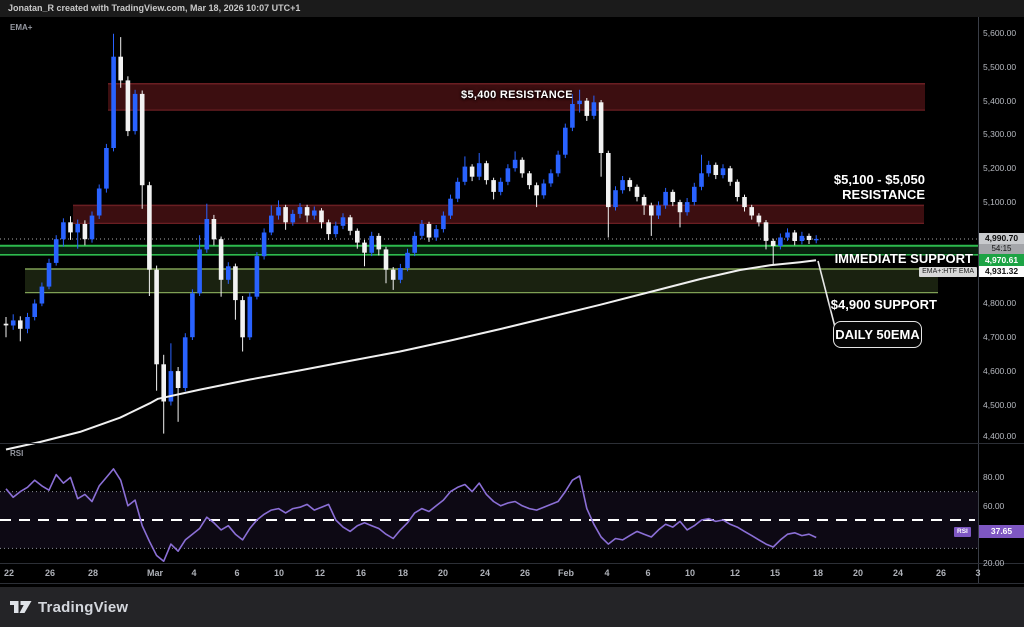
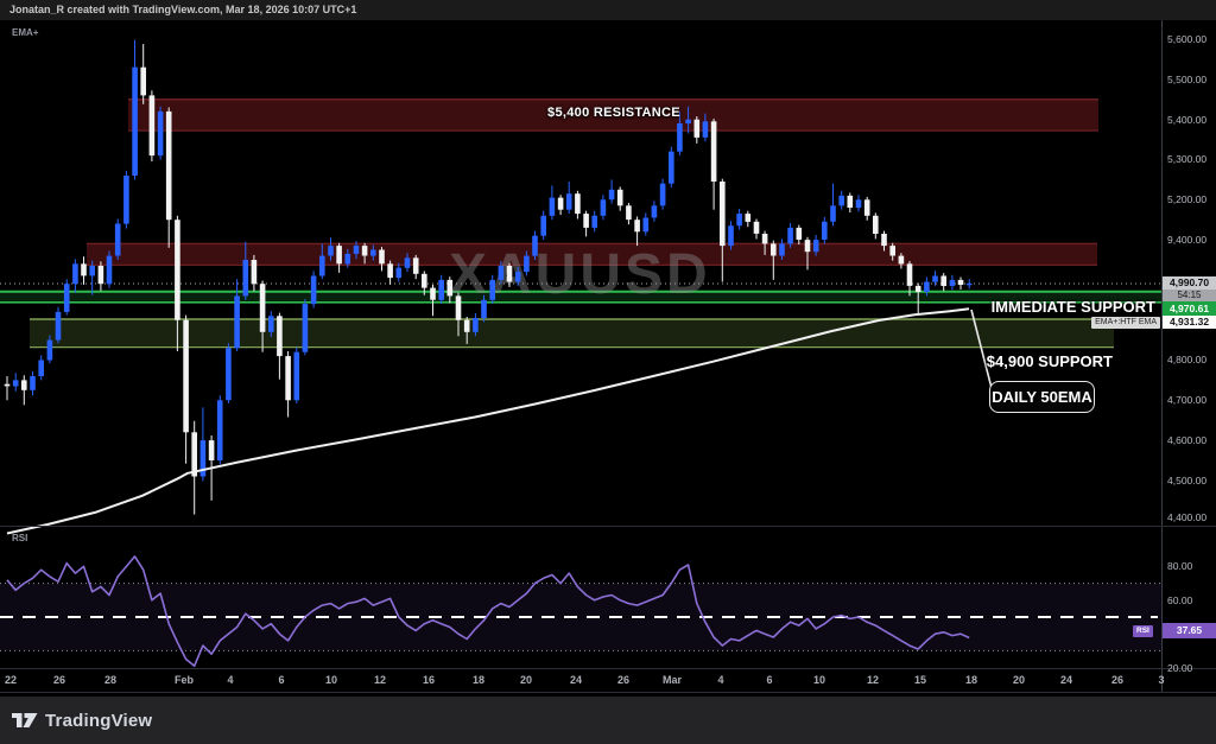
  Jonatan_R created with TradingView.com, Mar 18, 2026 10:07 UTC+1
+ XAUUSD
  EMA+
  RSI
  $5,400 RESISTANCE
- $5,100 - $5,050
- RESISTANCE
  IMMEDIATE SUPPORT
  $4,900 SUPPORT
  DAILY 50EMA
  5,600.00
  5,500.00
  5,400.00
  5,300.00
  5,200.00
- 5,100.00
+ 9,400.00
  4,800.00
  4,700.00
  4,600.00
  4,500.00
  4,400.00
  80.00
  60.00
  20.00
  22
  26
  28
- Mar
+ Feb
  4
  6
  10
  12
  16
  18
  20
  24
  26
- Feb
+ Mar
  4
  6
  10
  12
  15
  18
  20
  24
  26
  3
  4,990.70
  54:15
  4,970.61
  4,931.32
  37.65
  TradingView
